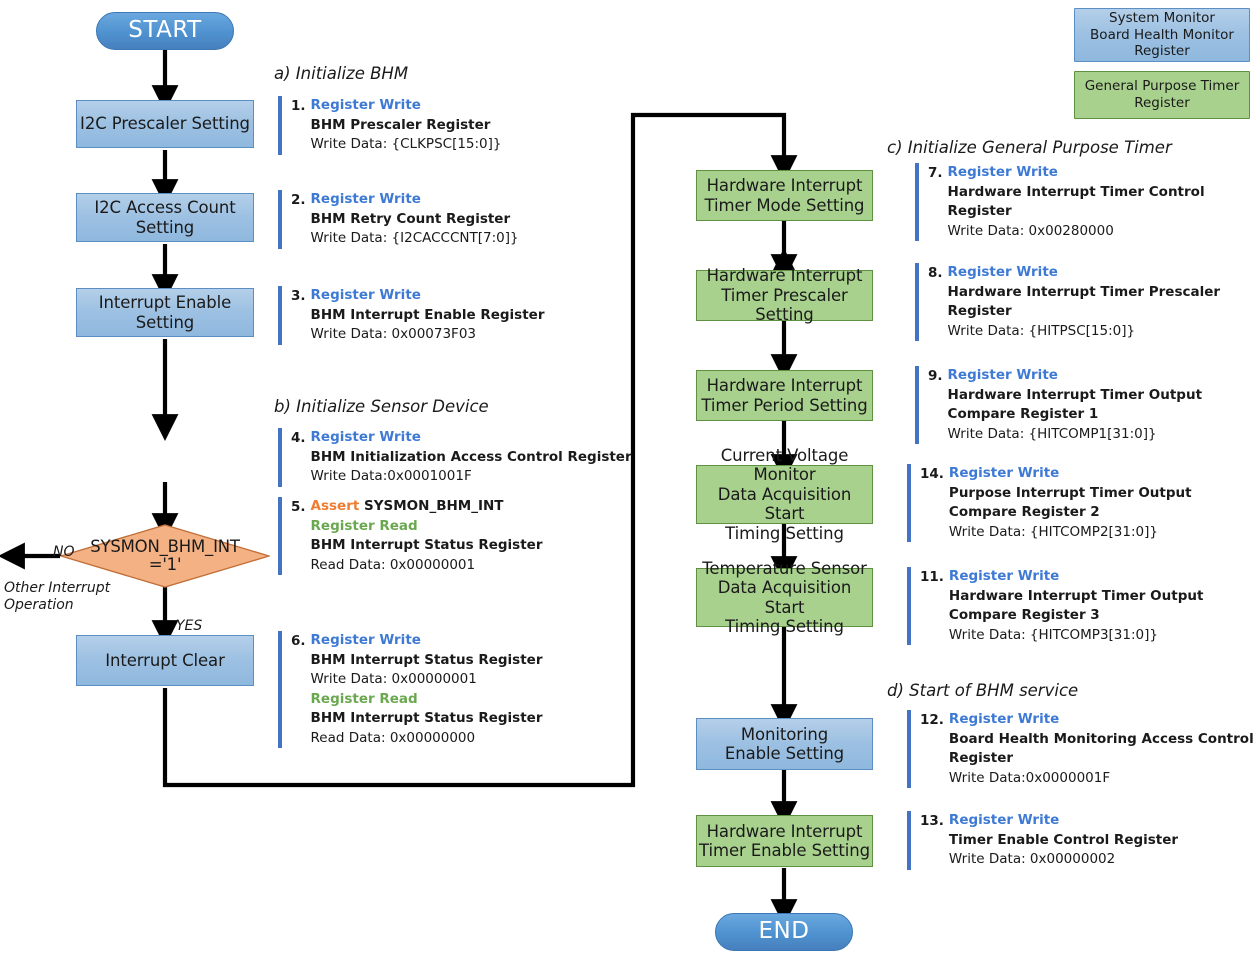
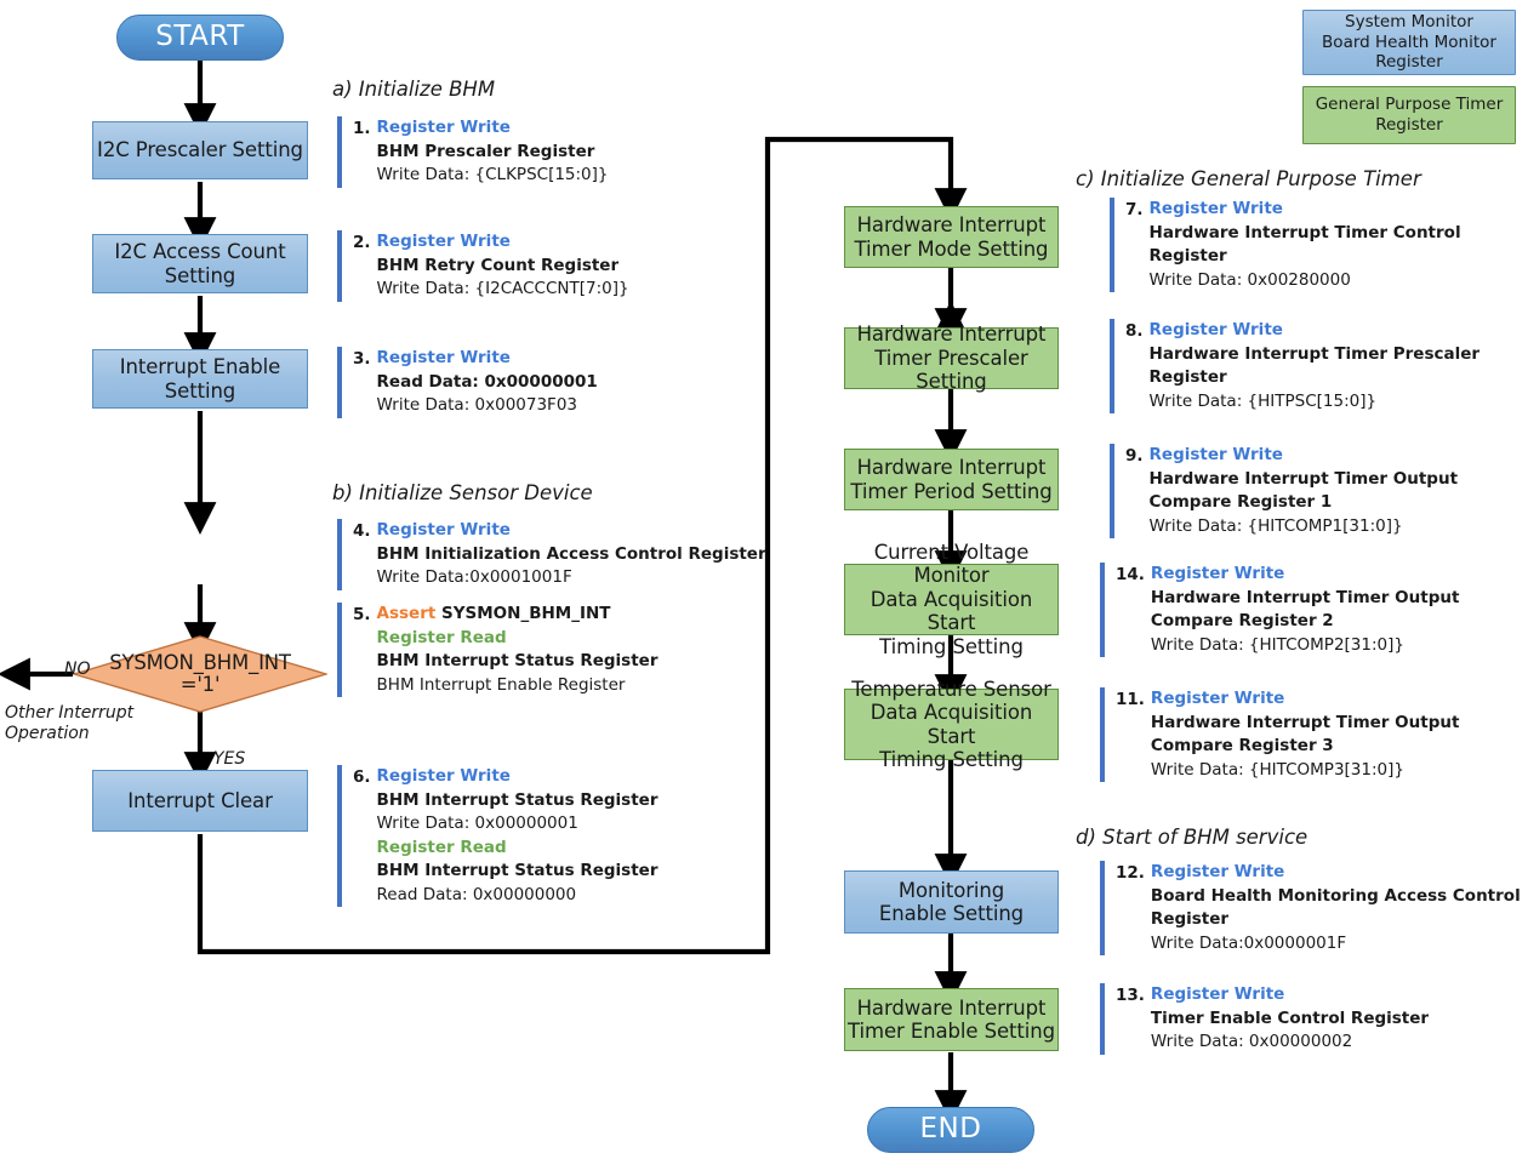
  System Monitor
  Board Health Monitor
  Register
  General Purpose Timer
  Register
  START
  I2C Prescaler Setting
  I2C Access Count
  Setting
  Interrupt Enable
  Setting
  SYSMON_BHM_INT
  ='1'
  Interrupt Clear
  NO
  Other Interrupt
  Operation
  YES
  Hardware Interrupt
  Timer Mode Setting
  Hardware Interrupt
  Timer Prescaler Setting
  Hardware Interrupt
  Timer Period Setting
  Current Voltage Monitor
  Data Acquisition Start
  Timing Setting
  Temperature Sensor
  Data Acquisition Start
  Timing Setting
  Monitoring
  Enable Setting
  Hardware Interrupt
  Timer Enable Setting
  END
  a) Initialize BHM
  b) Initialize Sensor Device
  c) Initialize General Purpose Timer
  d) Start of BHM service
  1.
  Register Write
  BHM Prescaler Register
  Write Data: {CLKPSC[15:0]}
  2.
  Register Write
  BHM Retry Count Register
  Write Data: {I2CACCCNT[7:0]}
  3.
  Register Write
- BHM Interrupt Enable Register
+ Read Data: 0x00000001
  Write Data: 0x00073F03
  4.
  Register Write
  BHM Initialization Access Control Register
  Write Data:0x0001001F
  5.
  Assert SYSMON_BHM_INT
  Register Read
  BHM Interrupt Status Register
- Read Data: 0x00000001
+ BHM Interrupt Enable Register
  6.
  Register Write
  BHM Interrupt Status Register
  Write Data: 0x00000001
  Register Read
  BHM Interrupt Status Register
  Read Data: 0x00000000
  7.
  Register Write
  Hardware Interrupt Timer Control Register
  Write Data: 0x00280000
  8.
  Register Write
  Hardware Interrupt Timer Prescaler Register
  Write Data: {HITPSC[15:0]}
  9.
  Register Write
  Hardware Interrupt Timer Output Compare Register 1
  Write Data: {HITCOMP1[31:0]}
  14.
  Register Write
- Purpose Interrupt Timer Output Compare Register 2
+ Hardware Interrupt Timer Output Compare Register 2
  Write Data: {HITCOMP2[31:0]}
  11.
  Register Write
  Hardware Interrupt Timer Output Compare Register 3
  Write Data: {HITCOMP3[31:0]}
  12.
  Register Write
  Board Health Monitoring Access Control Register
  Write Data:0x0000001F
  13.
  Register Write
  Timer Enable Control Register
  Write Data: 0x00000002
